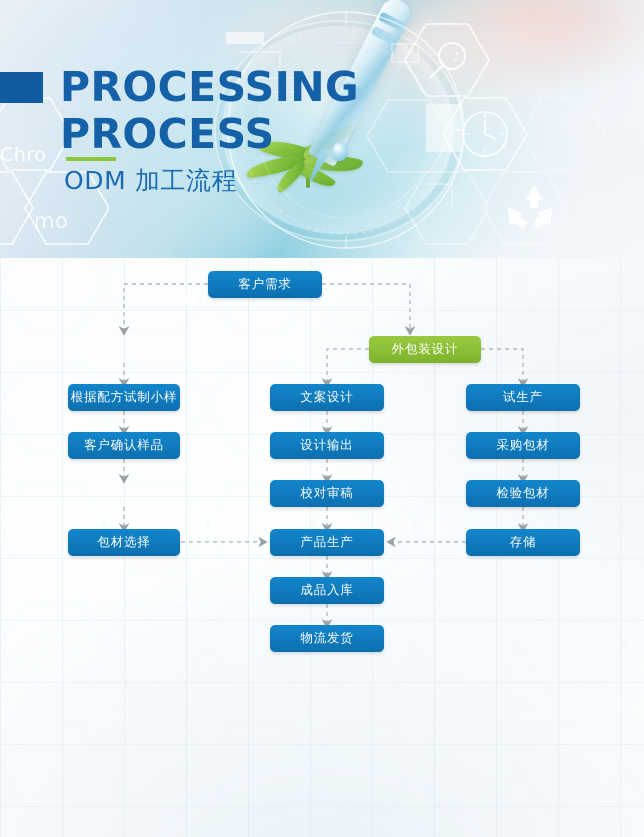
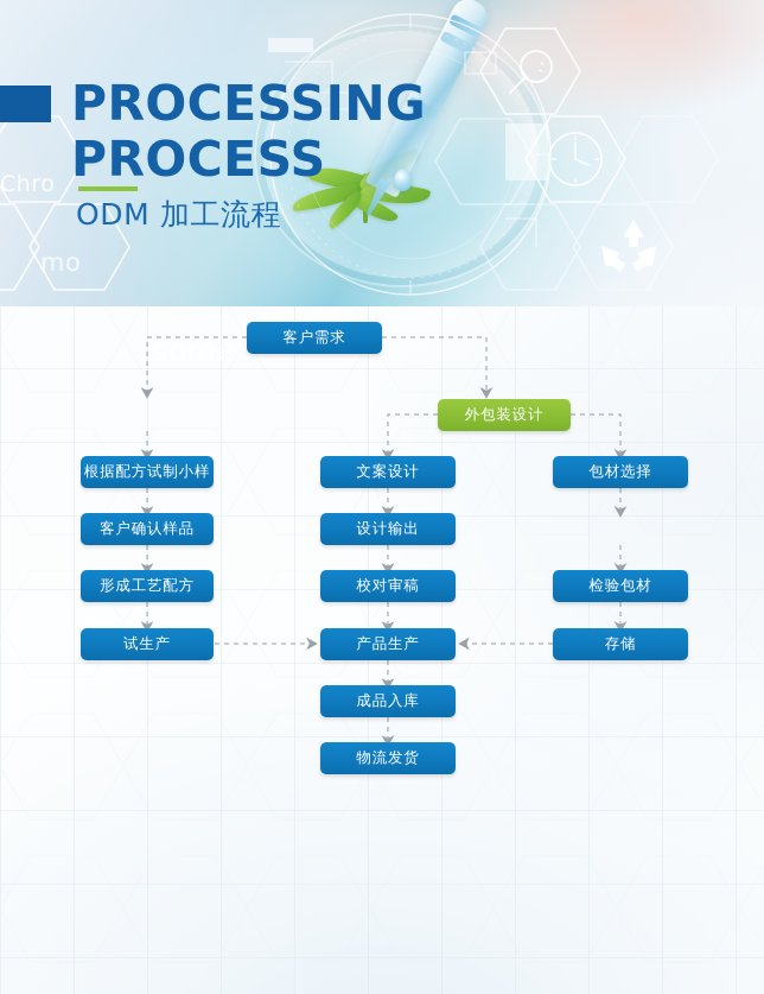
  Chro
  mo
  PROCESSING
  PROCESS
  ODM 加工流程
  some
  客户需求
  根据配方试制小样
  客户确认样品
+ 形成工艺配方
- 包材选择
+ 试生产
  文案设计
  设计输出
  校对审稿
  产品生产
  成品入库
  物流发货
  外包装设计
- 试生产
+ 包材选择
- 采购包材
  检验包材
  存储
